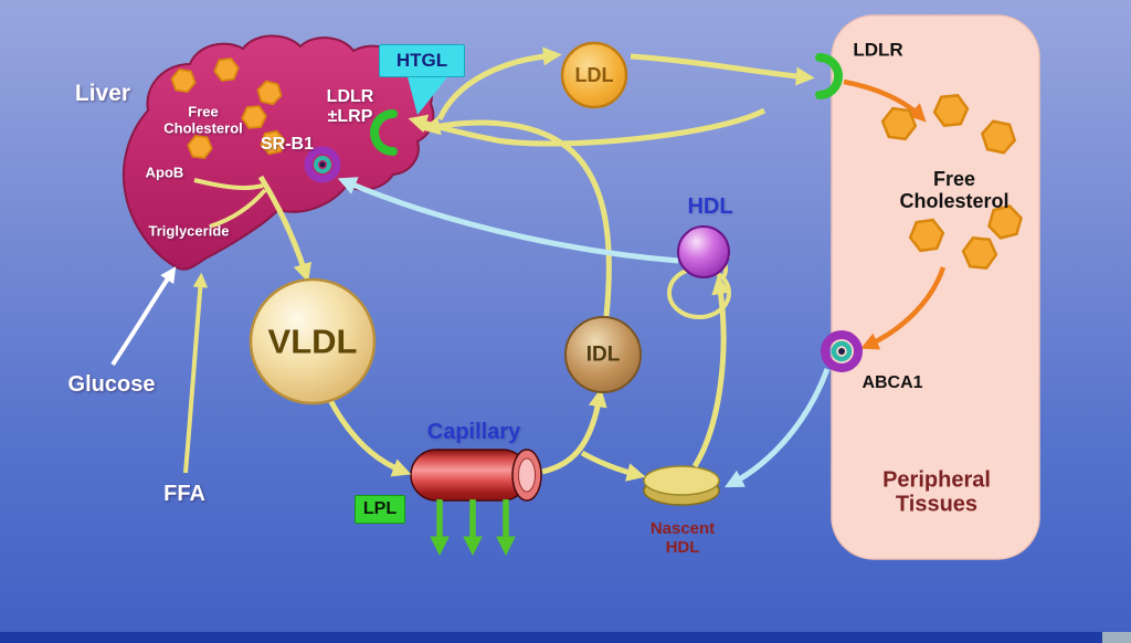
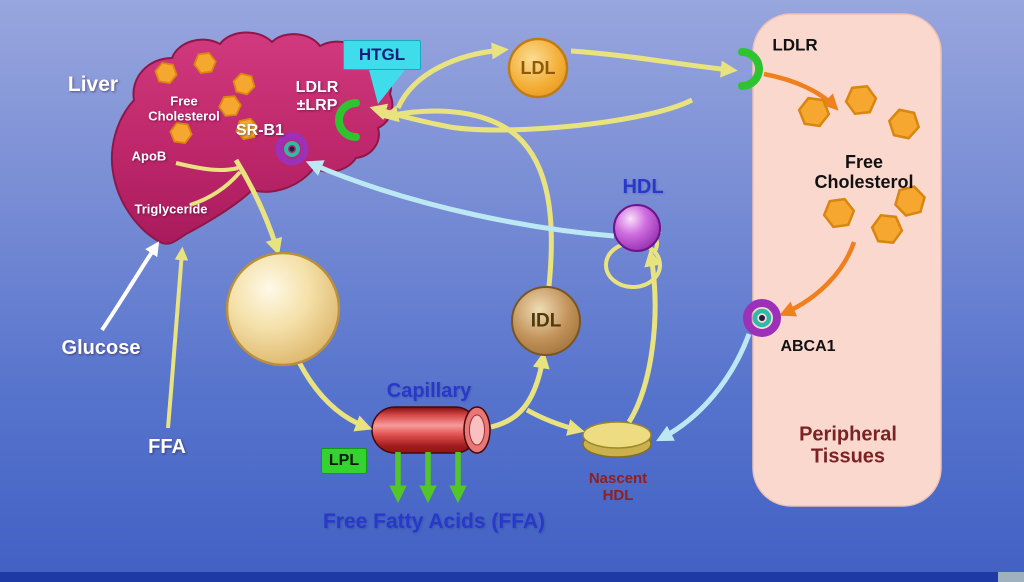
  Liver
  Free
  Cholesterol
  ApoB
  Triglyceride
  LDLR
  ±LRP
  SR-B1
  HTGL
  Glucose
  FFA
- VLDL
  LDL
  IDL
  HDL
  Nascent
  HDL
  Capillary
  LPL
+ Free Fatty Acids (FFA)
  LDLR
  Free
  Cholesterol
  ABCA1
  Peripheral
  Tissues
